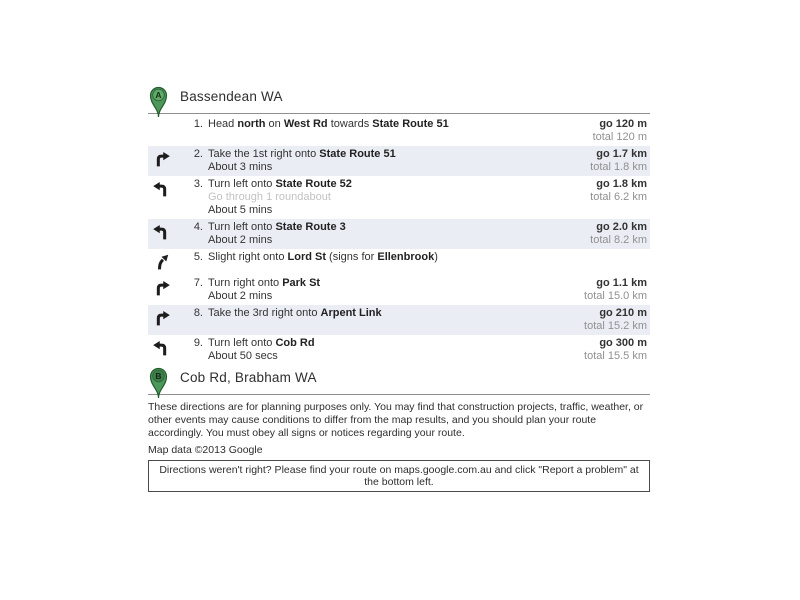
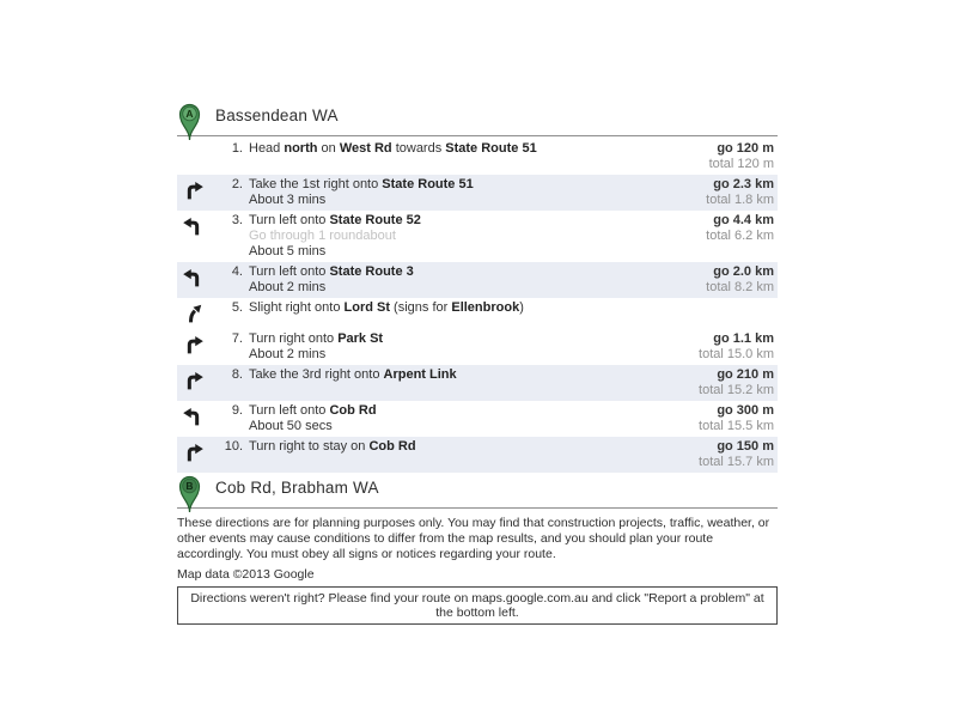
  A
  Bassendean WA
  1.
  Head north on West Rd towards State Route 51
  go 120 m
  total 120 m
  2.
  Take the 1st right onto State Route 51
  About 3 mins
- go 1.7 km
+ go 2.3 km
  total 1.8 km
  3.
  Turn left onto State Route 52
  Go through 1 roundabout
  About 5 mins
- go 1.8 km
+ go 4.4 km
  total 6.2 km
  4.
  Turn left onto State Route 3
  About 2 mins
  go 2.0 km
  total 8.2 km
  5.
  Slight right onto Lord St (signs for Ellenbrook)
  7.
  Turn right onto Park St
  About 2 mins
  go 1.1 km
  total 15.0 km
  8.
  Take the 3rd right onto Arpent Link
  go 210 m
  total 15.2 km
  9.
  Turn left onto Cob Rd
  About 50 secs
  go 300 m
  total 15.5 km
+ 10.
+ Turn right to stay on Cob Rd
+ go 150 m
+ total 15.7 km
  B
  Cob Rd, Brabham WA
  These directions are for planning purposes only. You may find that construction projects, traffic, weather, or other events may cause conditions to differ from the map results, and you should plan your route accordingly. You must obey all signs or notices regarding your route.
  Map data ©2013 Google
  Directions weren't right? Please find your route on maps.google.com.au and click "Report a problem" at the bottom left.
